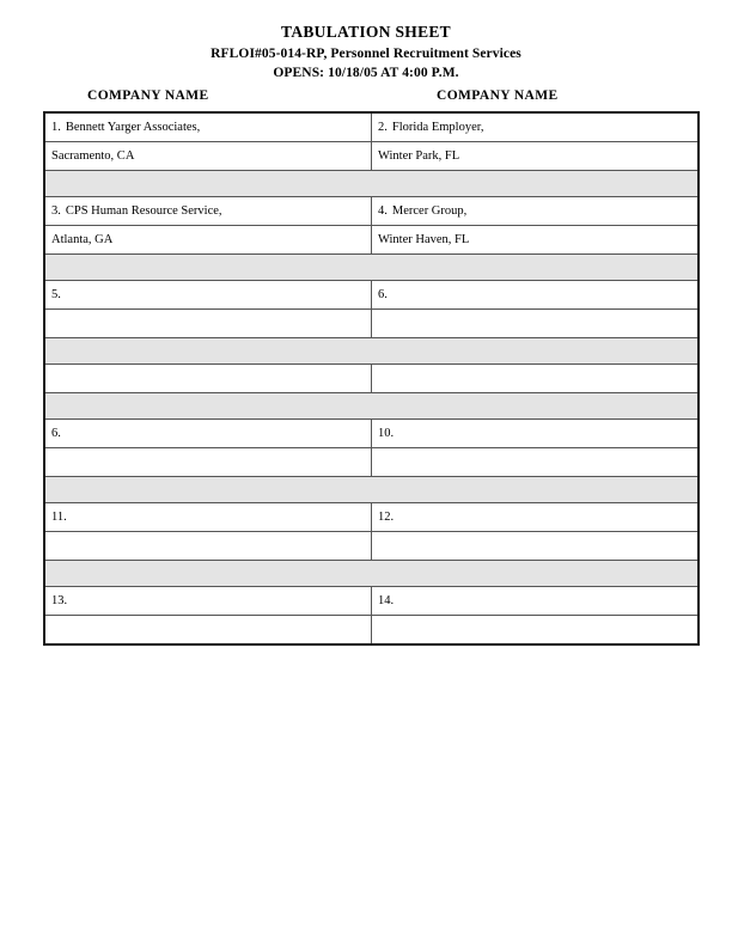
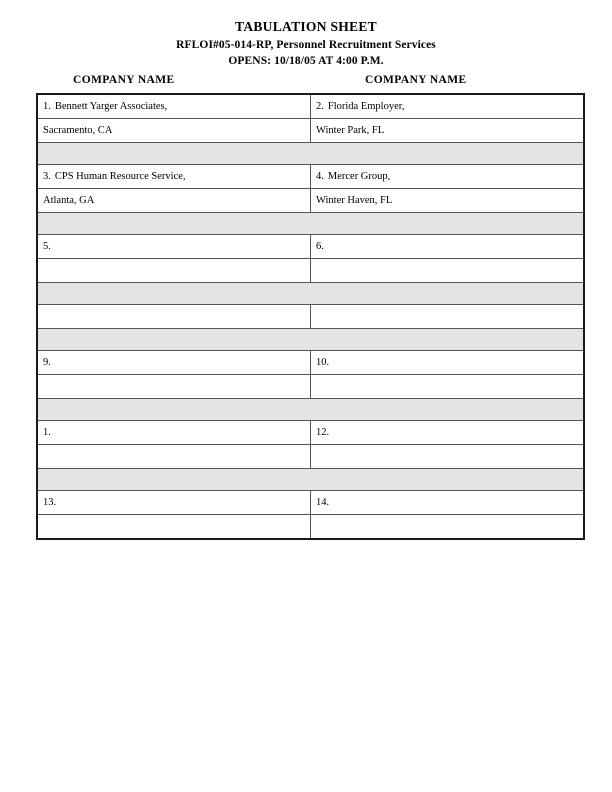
  TABULATION SHEET
  RFLOI#05-014-RP, Personnel Recruitment Services
  OPENS: 10/18/05 AT 4:00 P.M.
  COMPANY NAME
  COMPANY NAME
  1. Bennett Yarger Associates,	2. Florida Employer,
  Sacramento, CA	Winter Park, FL
  3. CPS Human Resource Service,	4. Mercer Group,
  Atlanta, GA	Winter Haven, FL
  5.	6.
- 6.	10.
+ 9.	10.
- 11.	12.
+ 1.	12.
  13.	14.
